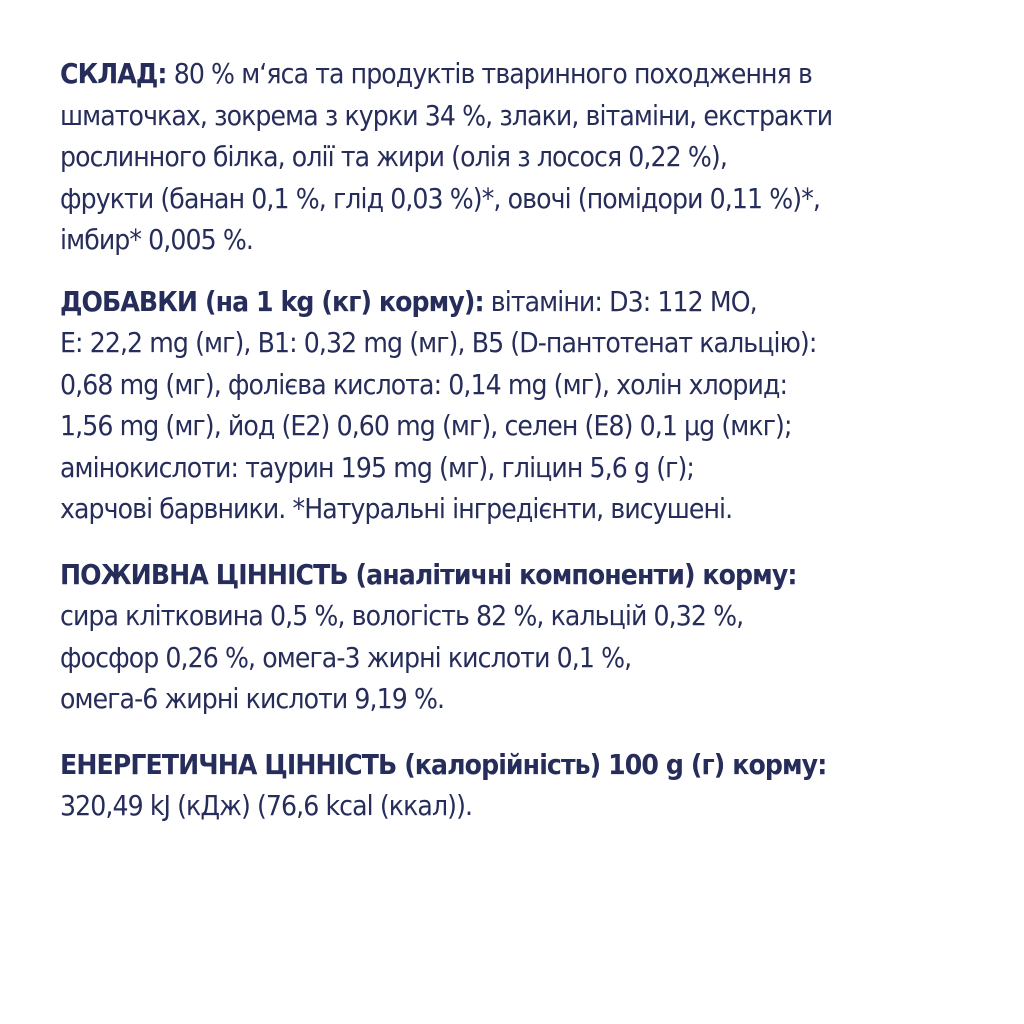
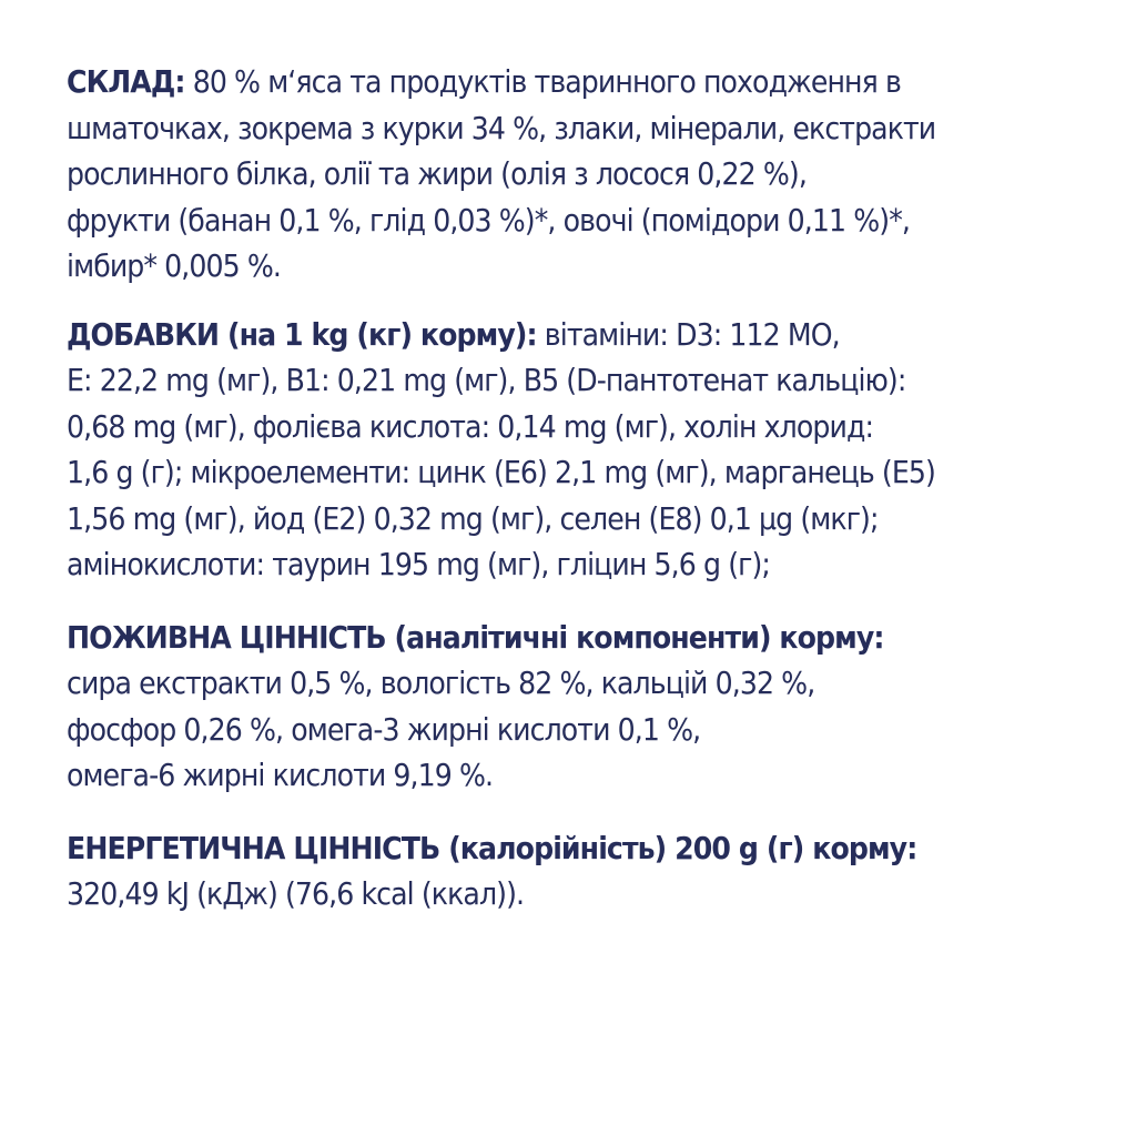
  СКЛАД: 80 % м‘яса та продуктів тваринного походження в
- шматочках, зокрема з курки 34 %, злаки, вітаміни, екстракти
+ шматочках, зокрема з курки 34 %, злаки, мінерали, екстракти
  рослинного білка, олії та жири (олія з лосося 0,22 %),
  фрукти (банан 0,1 %, глід 0,03 %)*, овочі (помідори 0,11 %)*,
  імбир* 0,005 %.
  ДОБАВКИ (на 1 kg (кг) корму): вітаміни: D3: 112 МО,
- E: 22,2 mg (мг), B1: 0,32 mg (мг), B5 (D-пантотенат кальцію):
+ E: 22,2 mg (мг), B1: 0,21 mg (мг), B5 (D-пантотенат кальцію):
  0,68 mg (мг), фолієва кислота: 0,14 mg (мг), холін хлорид:
+ 1,6 g (г); мікроелементи: цинк (E6) 2,1 mg (мг), марганець (E5)
- 1,56 mg (мг), йод (E2) 0,60 mg (мг), селен (E8) 0,1 µg (мкг);
+ 1,56 mg (мг), йод (E2) 0,32 mg (мг), селен (E8) 0,1 µg (мкг);
  амінокислоти: таурин 195 mg (мг), гліцин 5,6 g (г);
- харчові барвники. *Натуральні інгредієнти, висушені.
  ПОЖИВНА ЦІННІСТЬ (аналітичні компоненти) корму:
- сира клітковина 0,5 %, вологість 82 %, кальцій 0,32 %,
+ сира екстракти 0,5 %, вологість 82 %, кальцій 0,32 %,
  фосфор 0,26 %, омега-3 жирні кислоти 0,1 %,
  омега-6 жирні кислоти 9,19 %.
- ЕНЕРГЕТИЧНА ЦІННІСТЬ (калорійність) 100 g (г) корму:
+ ЕНЕРГЕТИЧНА ЦІННІСТЬ (калорійність) 200 g (г) корму:
  320,49 kJ (кДж) (76,6 kcal (ккал)).
